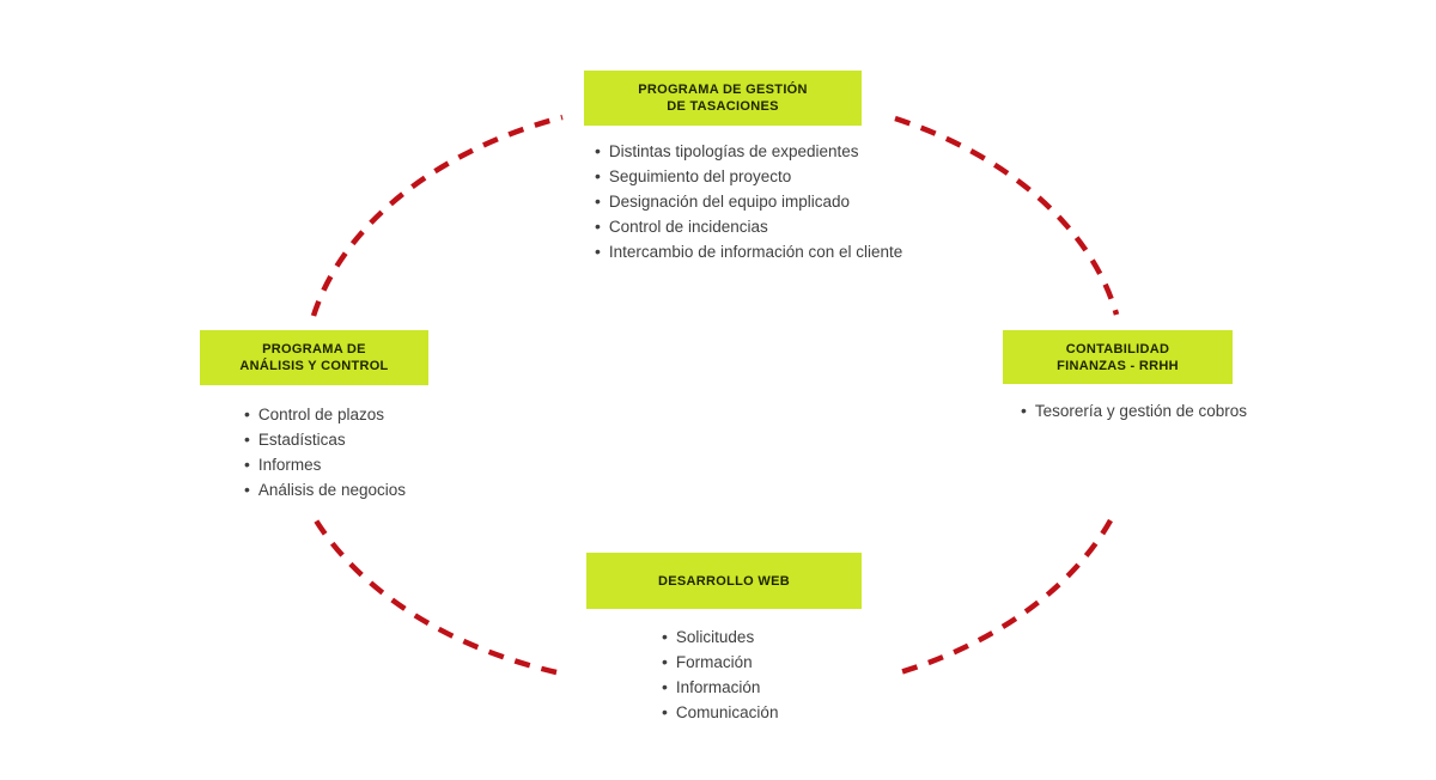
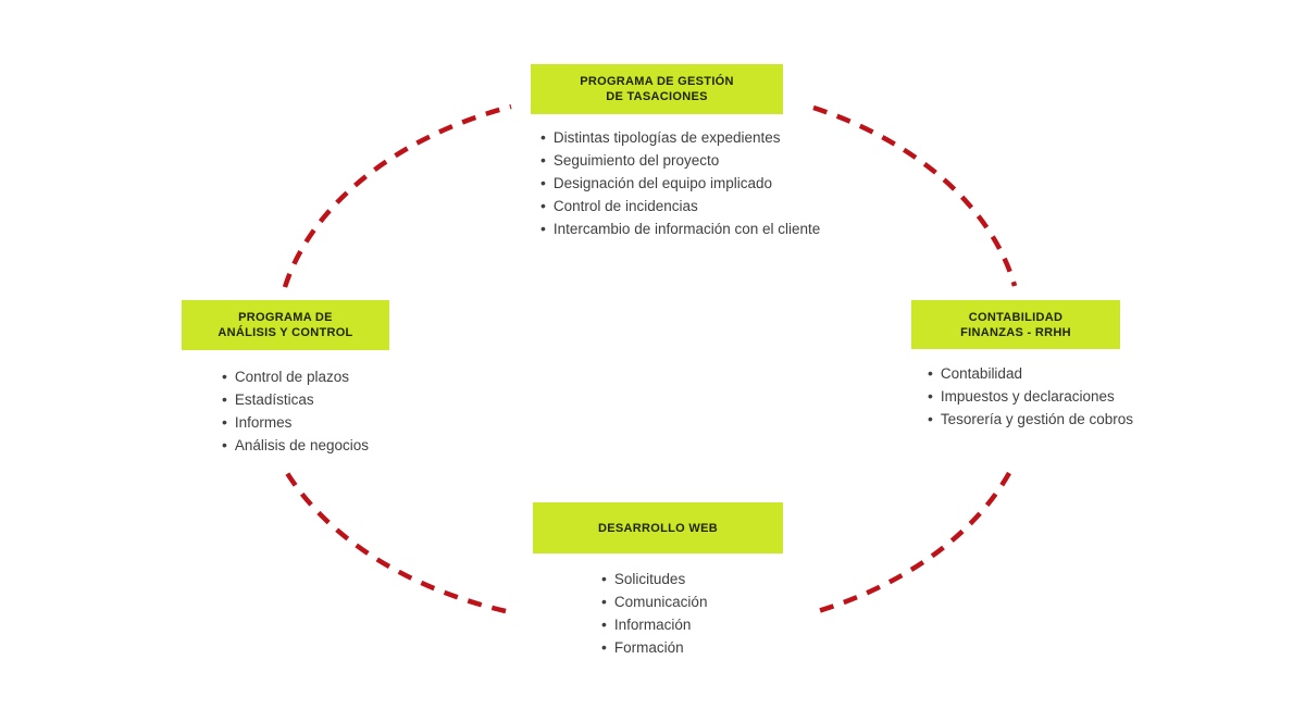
  PROGRAMA DE GESTIÓN
  DE TASACIONES
  Distintas tipologías de expedientes
  Seguimiento del proyecto
  Designación del equipo implicado
  Control de incidencias
  Intercambio de información con el cliente
  PROGRAMA DE
  ANÁLISIS Y CONTROL
  Control de plazos
  Estadísticas
  Informes
  Análisis de negocios
  CONTABILIDAD
  FINANZAS - RRHH
+ Contabilidad
+ Impuestos y declaraciones
  Tesorería y gestión de cobros
  DESARROLLO WEB
  Solicitudes
- Formación
+ Comunicación
  Información
- Comunicación
+ Formación
